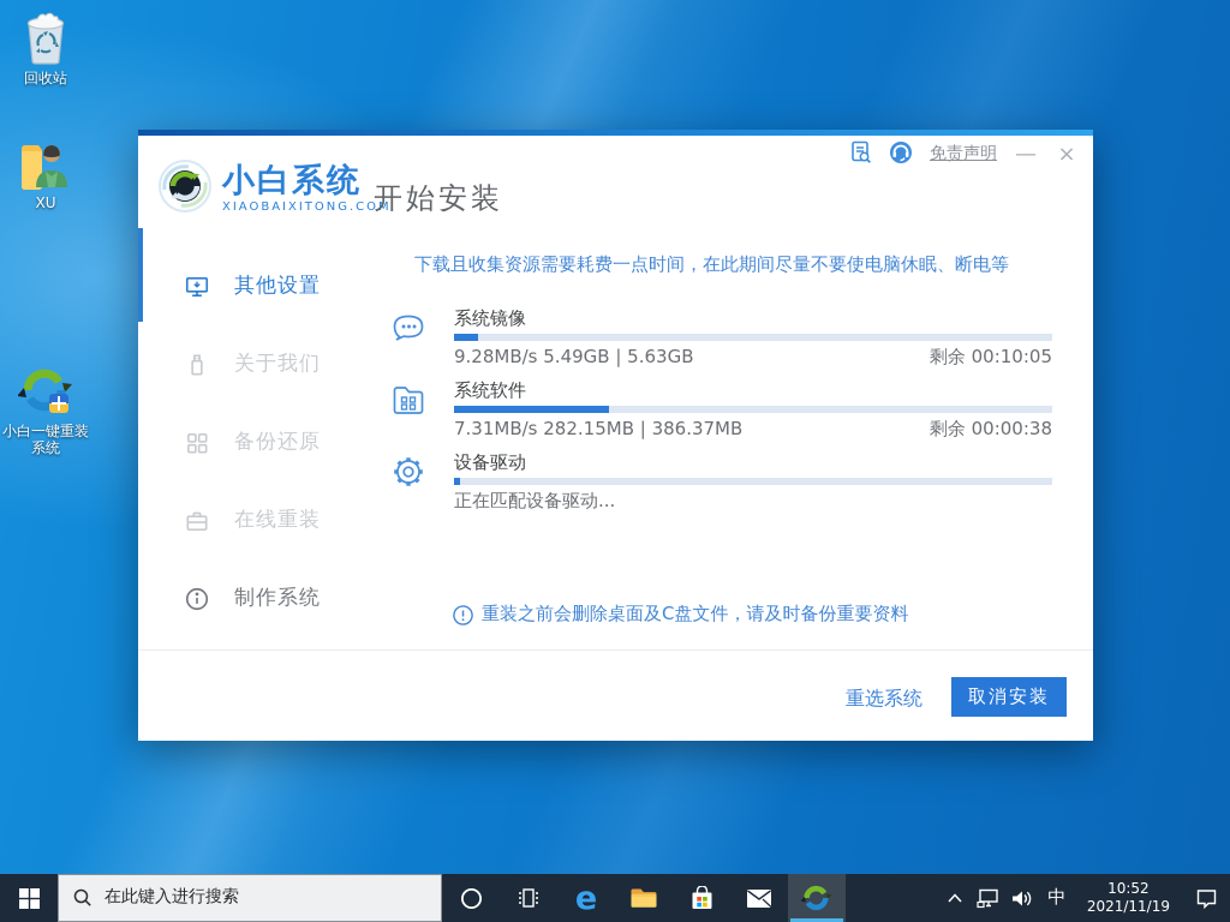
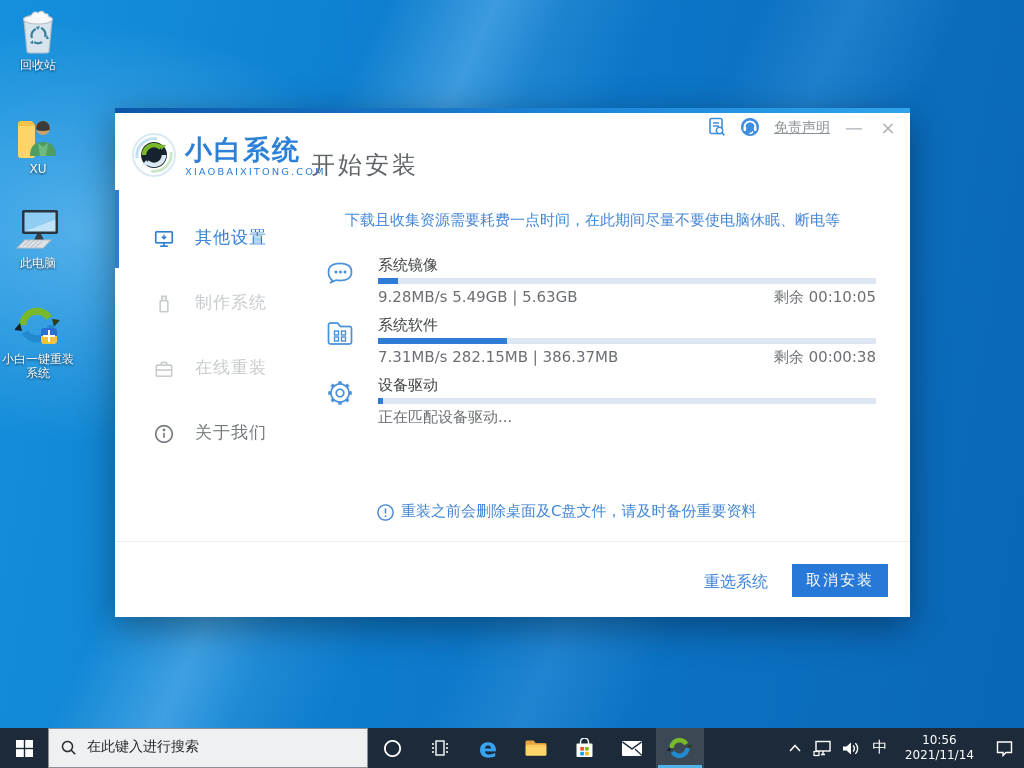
  回收站
  XU
+ 此电脑
  小白一键重装系统
  免责声明
  —
  ×
  小白系统
  XIAOBAIXITONG.COM
  开始安装
  其他设置
- 关于我们
+ 制作系统
- 备份还原
  在线重装
- 制作系统
+ 关于我们
  下载且收集资源需要耗费一点时间，在此期间尽量不要使电脑休眠、断电等
  系统镜像
  9.28MB/s 5.49GB | 5.63GB
  剩余 00:10:05
  系统软件
  7.31MB/s 282.15MB | 386.37MB
  剩余 00:00:38
  设备驱动
  正在匹配设备驱动...
  重装之前会删除桌面及C盘文件，请及时备份重要资料
  重选系统
  取消安装
  在此键入进行搜索
  e
  中
- 10:52
+ 10:56
- 2021/11/19
+ 2021/11/14
